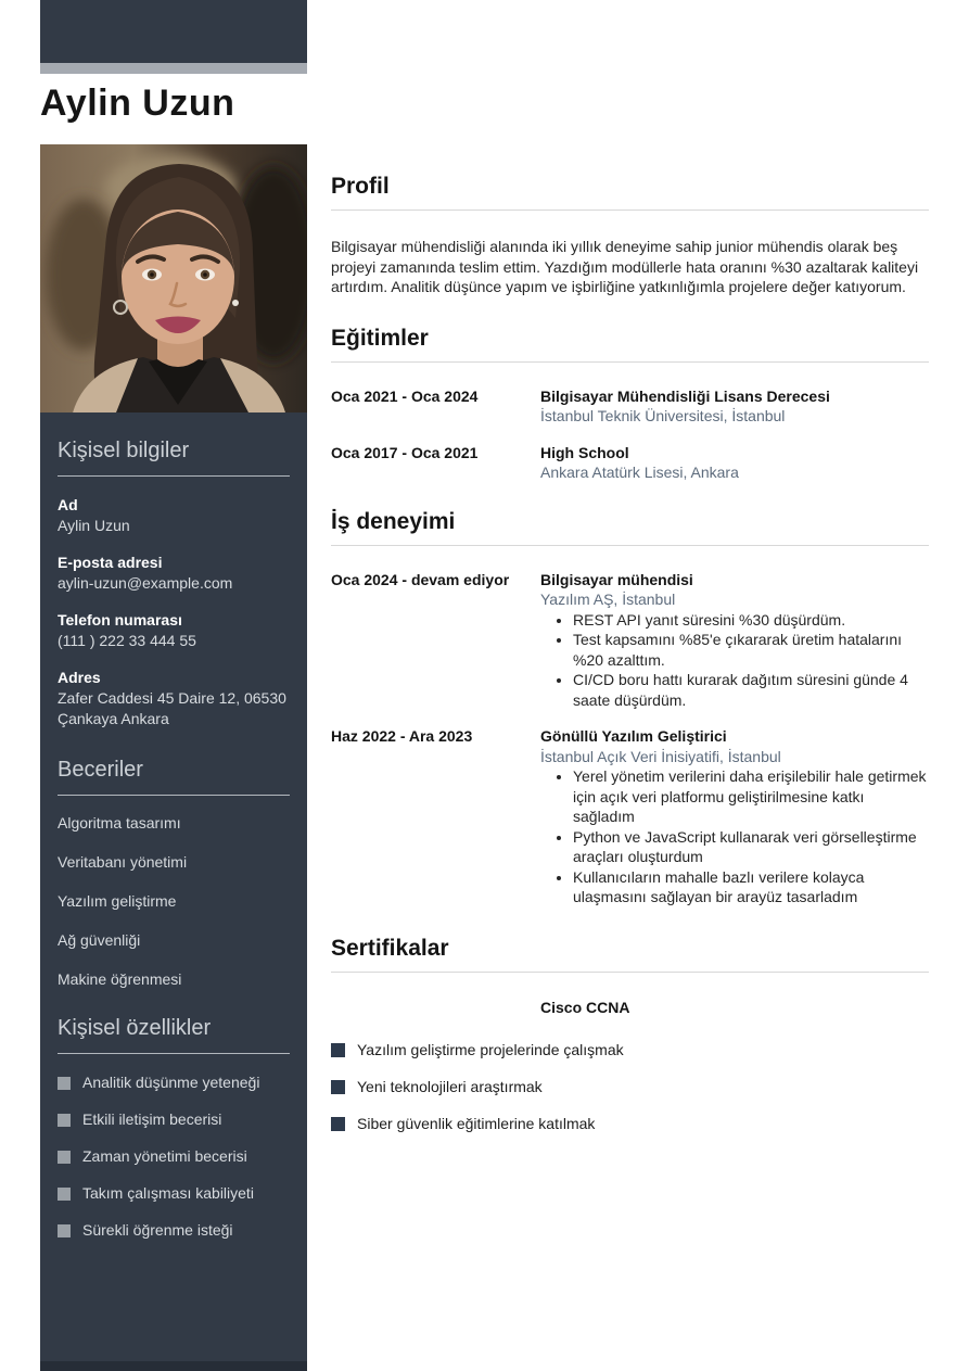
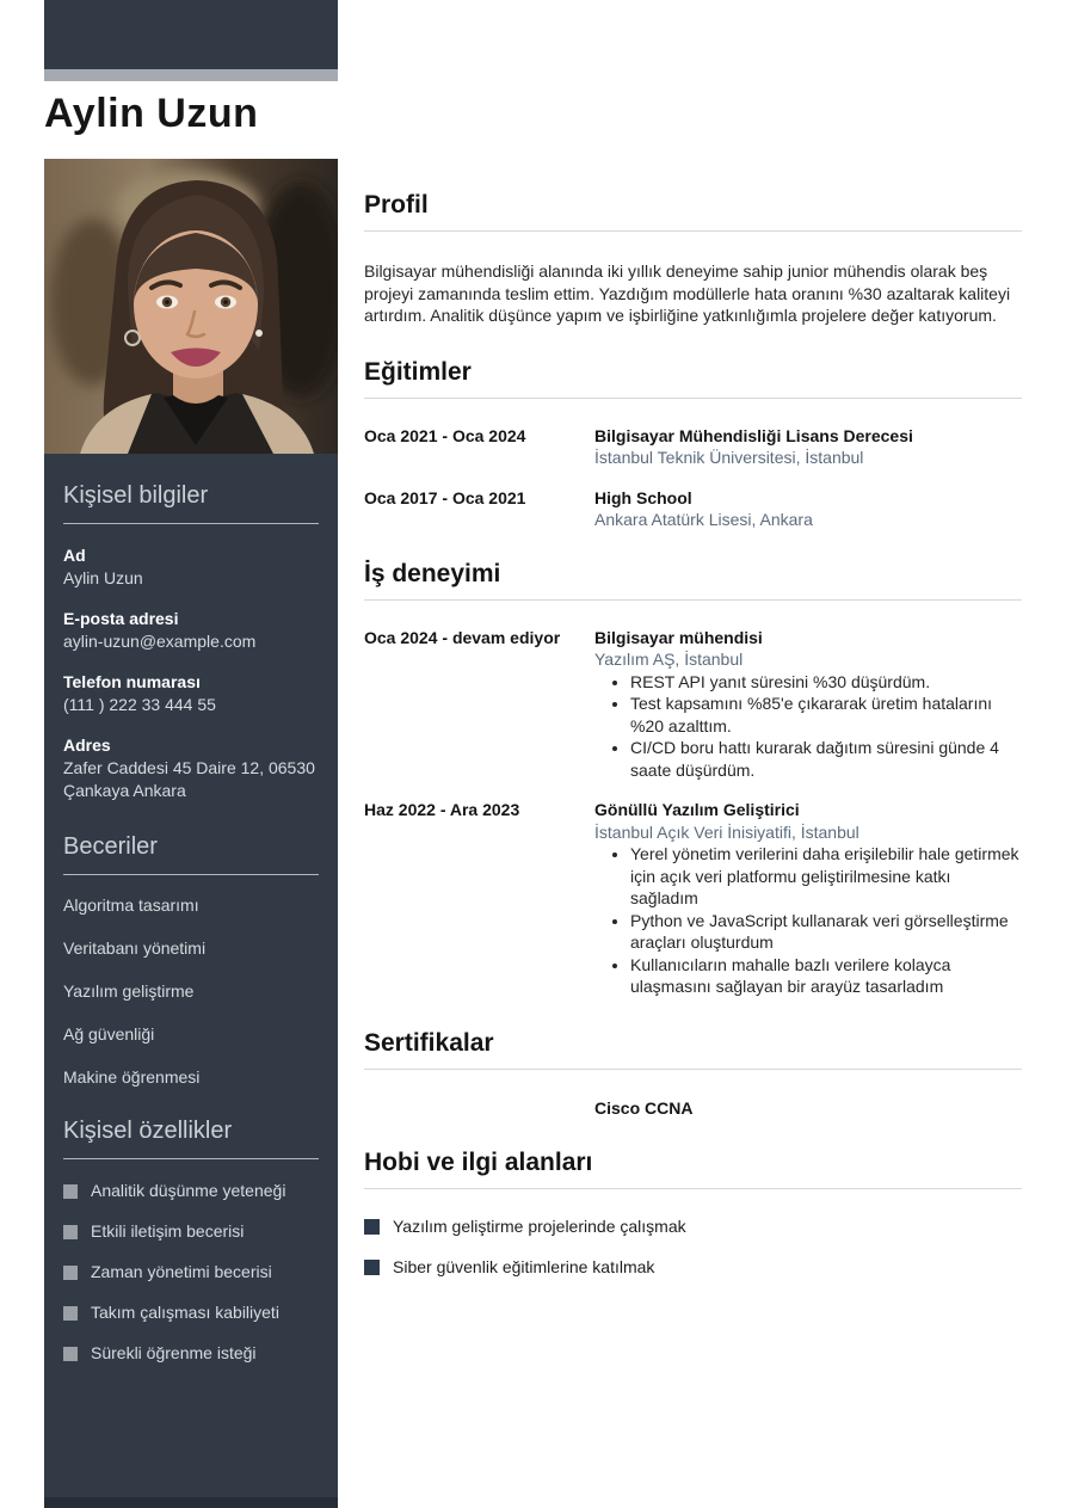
  Aylin Uzun
  Kişisel bilgiler
  Ad
  Aylin Uzun
  E-posta adresi
  aylin-uzun@example.com
  Telefon numarası
  (111 ) 222 33 444 55
  Adres
  Zafer Caddesi 45 Daire 12, 06530 Çankaya Ankara
  Beceriler
  Algoritma tasarımı
  Veritabanı yönetimi
  Yazılım geliştirme
  Ağ güvenliği
  Makine öğrenmesi
  Kişisel özellikler
  Analitik düşünme yeteneği
  Etkili iletişim becerisi
  Zaman yönetimi becerisi
  Takım çalışması kabiliyeti
  Sürekli öğrenme isteği
  Profil
  Bilgisayar mühendisliği alanında iki yıllık deneyime sahip junior mühendis olarak beş projeyi zamanında teslim ettim. Yazdığım modüllerle hata oranını %30 azaltarak kaliteyi artırdım. Analitik düşünce yapım ve işbirliğine yatkınlığımla projelere değer katıyorum.
  Eğitimler
  Oca 2021 - Oca 2024
  Bilgisayar Mühendisliği Lisans Derecesi
  İstanbul Teknik Üniversitesi, İstanbul
  Oca 2017 - Oca 2021
  High School
  Ankara Atatürk Lisesi, Ankara
  İş deneyimi
  Oca 2024 - devam ediyor
  Bilgisayar mühendisi
  Yazılım AŞ, İstanbul
  REST API yanıt süresini %30 düşürdüm.
  Test kapsamını %85'e çıkararak üretim hatalarını %20 azalttım.
  CI/CD boru hattı kurarak dağıtım süresini günde 4 saate düşürdüm.
  Haz 2022 - Ara 2023
  Gönüllü Yazılım Geliştirici
  İstanbul Açık Veri İnisiyatifi, İstanbul
  Yerel yönetim verilerini daha erişilebilir hale getirmek için açık veri platformu geliştirilmesine katkı sağladım
  Python ve JavaScript kullanarak veri görselleştirme araçları oluşturdum
  Kullanıcıların mahalle bazlı verilere kolayca ulaşmasını sağlayan bir arayüz tasarladım
  Sertifikalar
  Cisco CCNA
+ Hobi ve ilgi alanları
  Yazılım geliştirme projelerinde çalışmak
- Yeni teknolojileri araştırmak
  Siber güvenlik eğitimlerine katılmak
